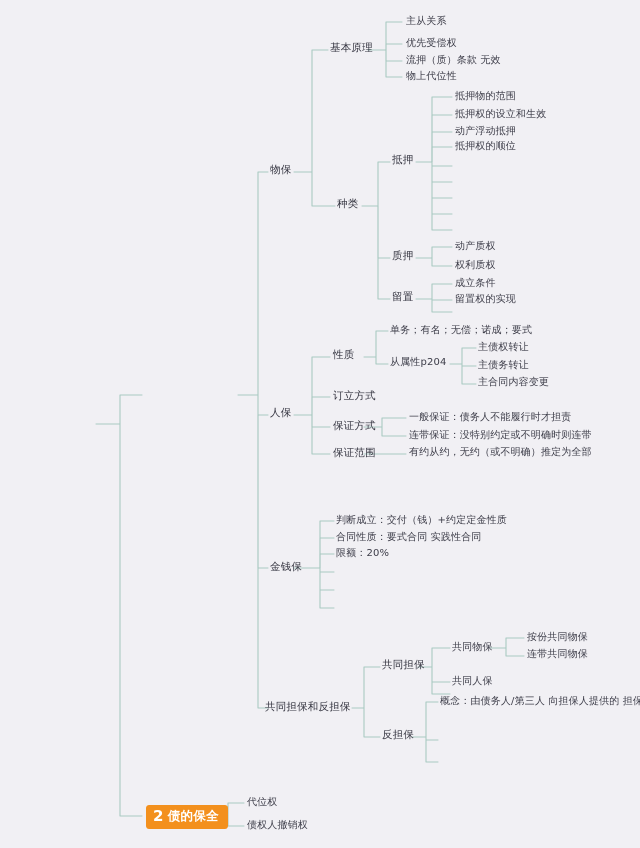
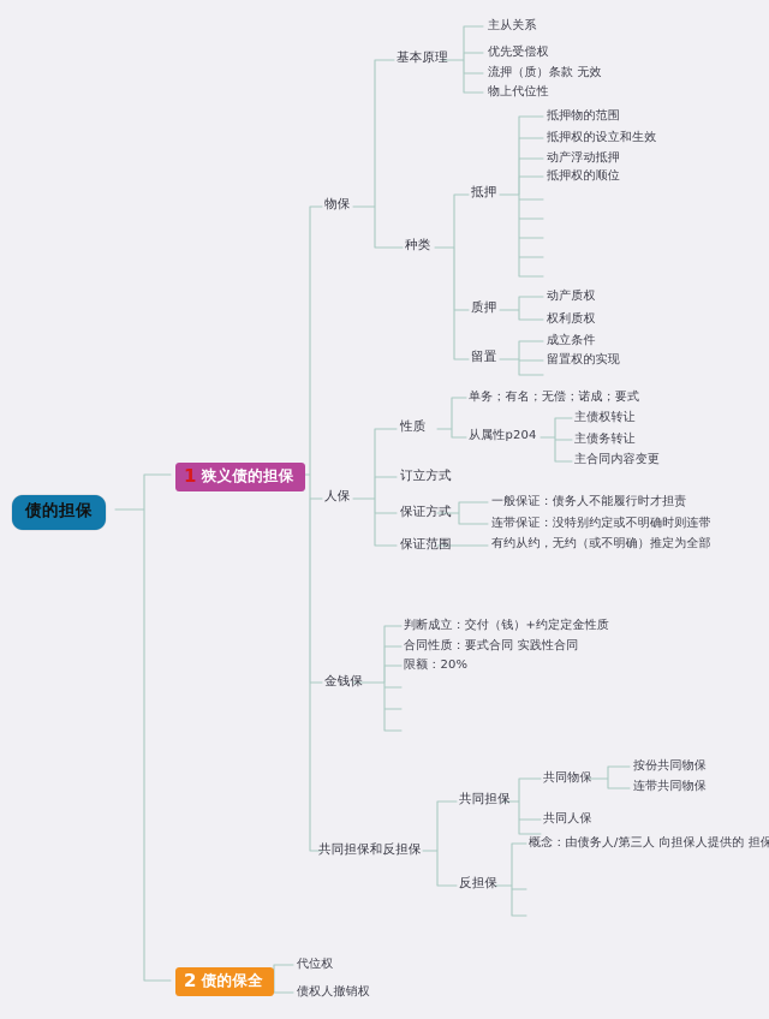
+ 债的担保
+ 1
+ 狭义债的担保
  2
  债的保全
  物保
  人保
  金钱保
  共同担保和反担保
  基本原理
  种类
  主从关系
  优先受偿权
  流押（质）条款 无效
  物上代位性
  抵押
  质押
  留置
  抵押物的范围
  抵押权的设立和生效
  动产浮动抵押
  抵押权的顺位
  动产质权
  权利质权
  成立条件
  留置权的实现
  性质
  订立方式
  保证方式
  保证范围
  单务；有名；无偿；诺成；要式
  从属性p204
  主债权转让
  主债务转让
  主合同内容变更
  一般保证：债务人不能履行时才担责
  连带保证：没特别约定或不明确时则连带
  有约从约，无约（或不明确）推定为全部
  判断成立：交付（钱）+约定定金性质
  合同性质：要式合同 实践性合同
  限额：20%
  共同担保
  反担保
  共同物保
  共同人保
  按份共同物保
  连带共同物保
  概念：由债务人/第三人 向担保人提供的 担保
  代位权
  债权人撤销权
